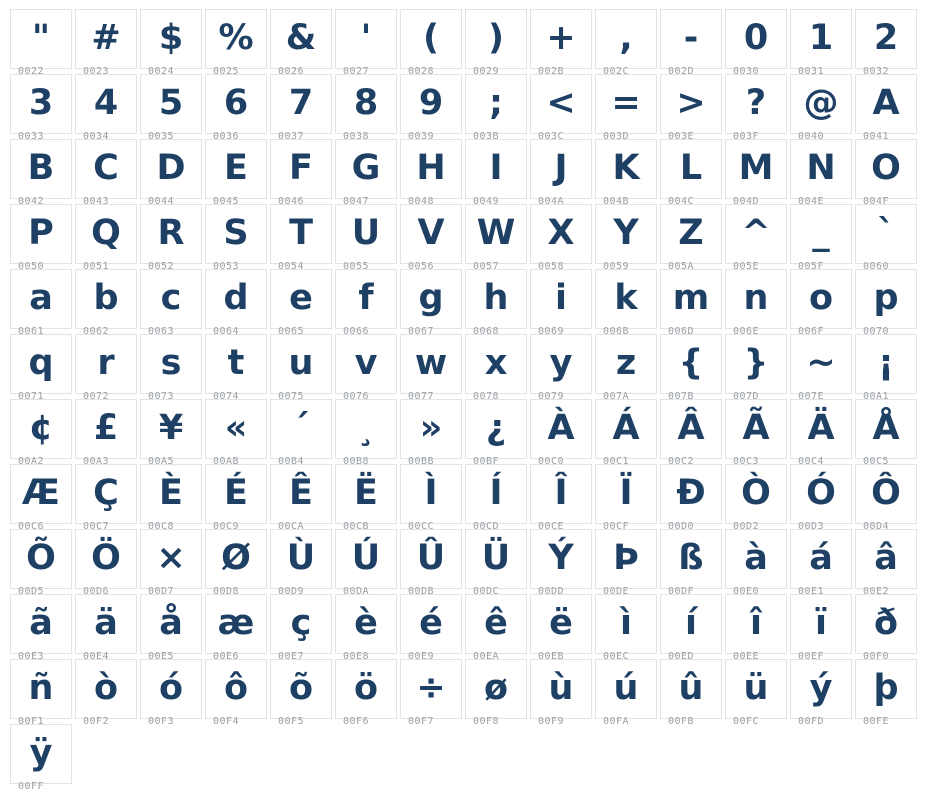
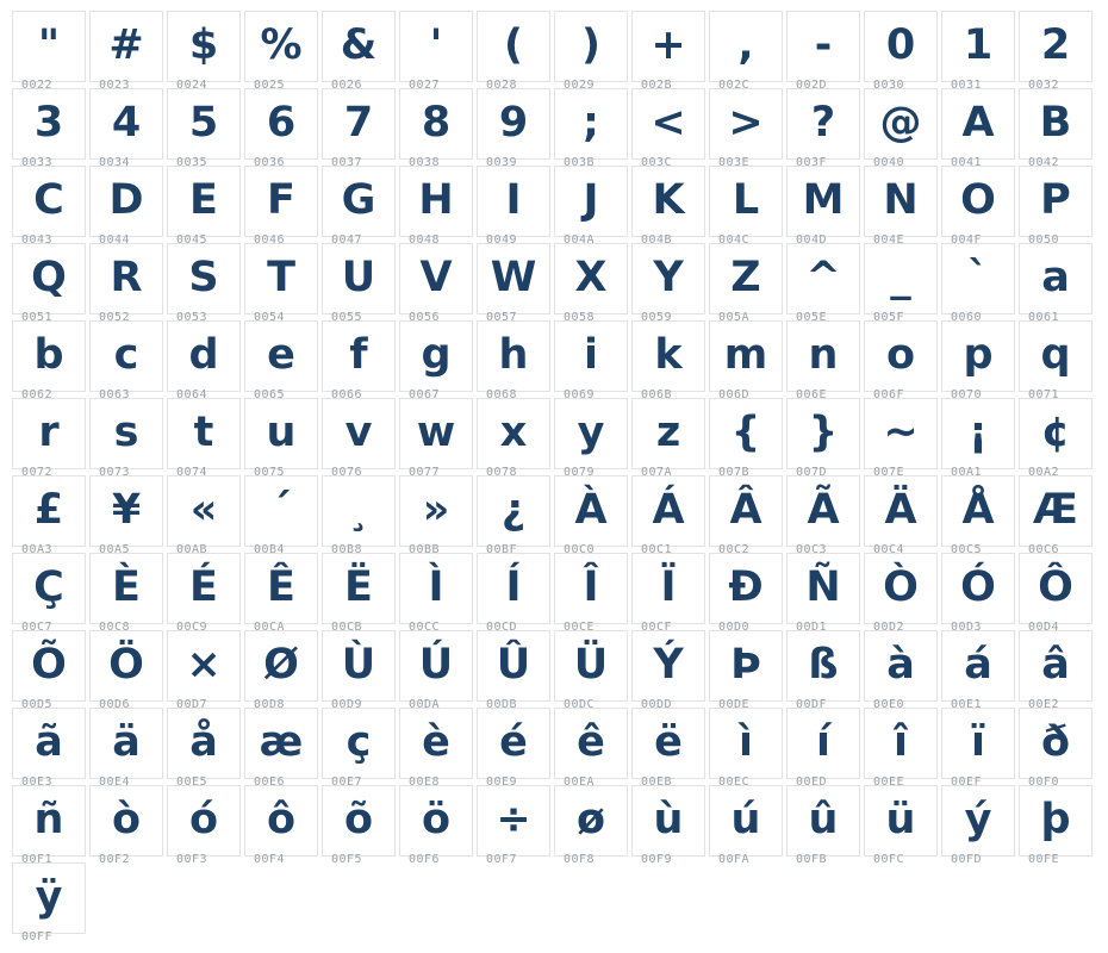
  "
  0022
  #
  0023
  $
  0024
  %
  0025
  &
  0026
  '
  0027
  (
  0028
  )
  0029
  +
  002B
  ,
  002C
  -
  002D
  0
  0030
  1
  0031
  2
  0032
  3
  0033
  4
  0034
  5
  0035
  6
  0036
  7
  0037
  8
  0038
  9
  0039
  ;
  003B
  <
  003C
- =
- 003D
  >
  003E
  ?
  003F
  @
  0040
  A
  0041
  B
  0042
  C
  0043
  D
  0044
  E
  0045
  F
  0046
  G
  0047
  H
  0048
  I
  0049
  J
  004A
  K
  004B
  L
  004C
  M
  004D
  N
  004E
  O
  004F
  P
  0050
  Q
  0051
  R
  0052
  S
  0053
  T
  0054
  U
  0055
  V
  0056
  W
  0057
  X
  0058
  Y
  0059
  Z
  005A
  ^
  005E
  _
  005F
  `
  0060
  a
  0061
  b
  0062
  c
  0063
  d
  0064
  e
  0065
  f
  0066
  g
  0067
  h
  0068
  i
  0069
  k
  006B
  m
  006D
  n
  006E
  o
  006F
  p
  0070
  q
  0071
  r
  0072
  s
  0073
  t
  0074
  u
  0075
  v
  0076
  w
  0077
  x
  0078
  y
  0079
  z
  007A
  {
  007B
  }
  007D
  ~
  007E
  ¡
  00A1
  ¢
  00A2
  £
  00A3
  ¥
  00A5
  «
  00AB
  ´
  00B4
  ¸
  00B8
  »
  00BB
  ¿
  00BF
  À
  00C0
  Á
  00C1
  Â
  00C2
  Ã
  00C3
  Ä
  00C4
  Å
  00C5
  Æ
  00C6
  Ç
  00C7
  È
  00C8
  É
  00C9
  Ê
  00CA
  Ë
  00CB
  Ì
  00CC
  Í
  00CD
  Î
  00CE
  Ï
  00CF
  Ð
  00D0
+ Ñ
+ 00D1
  Ò
  00D2
  Ó
  00D3
  Ô
  00D4
  Õ
  00D5
  Ö
  00D6
  ×
  00D7
  Ø
  00D8
  Ù
  00D9
  Ú
  00DA
  Û
  00DB
  Ü
  00DC
  Ý
  00DD
  Þ
  00DE
  ß
  00DF
  à
  00E0
  á
  00E1
  â
  00E2
  ã
  00E3
  ä
  00E4
  å
  00E5
  æ
  00E6
  ç
  00E7
  è
  00E8
  é
  00E9
  ê
  00EA
  ë
  00EB
  ì
  00EC
  í
  00ED
  î
  00EE
  ï
  00EF
  ð
  00F0
  ñ
  00F1
  ò
  00F2
  ó
  00F3
  ô
  00F4
  õ
  00F5
  ö
  00F6
  ÷
  00F7
  ø
  00F8
  ù
  00F9
  ú
  00FA
  û
  00FB
  ü
  00FC
  ý
  00FD
  þ
  00FE
  ÿ
  00FF
